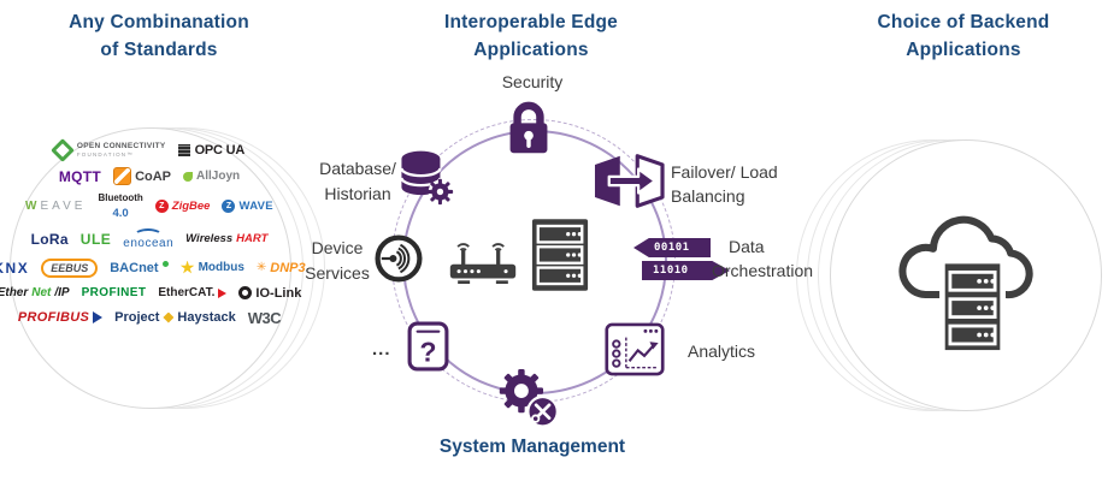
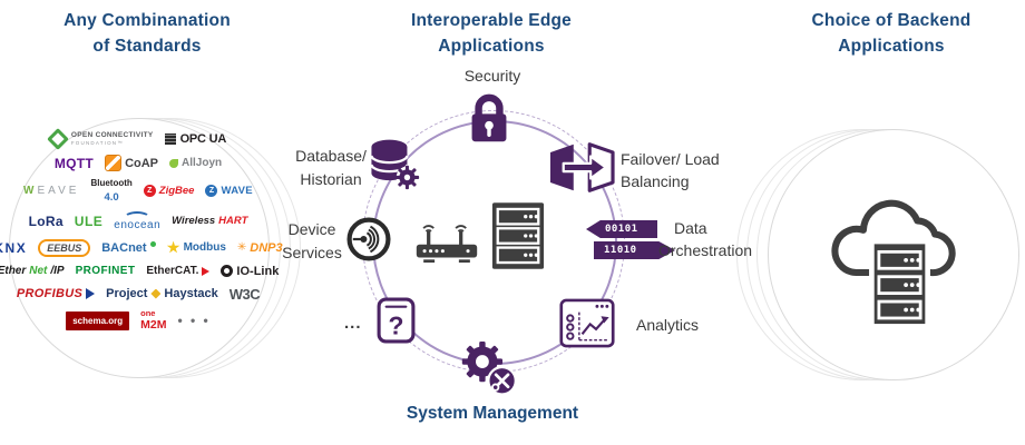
  Any Combinanation
  of Standards
  OPC UA
  MQTT
  CoAP
  AllJoyn
  W
  EAVE
  Bluetooth
  4.0
  ZigBee
  WAVE
  LoRa
  ULE
  enocean
  Wireless
  HART
  EEBUS
  BACnet
  Modbus
  ✳
  DNP3
  Ether
  Net
  /IP
  PROFINET
  EtherCAT.
  IO-Link
  PROFIBUS
  Project
  Haystack
  W3C
+ schema.org
+ one
+ M2M
+ • • •
  Interoperable Edge
  Applications
  Security
  Failover/ Load
  Balancing
  00101
  11010
  Data
  Orchestration
  Analytics
  System Management
  ...
  ?
  Device
  Services
  Database/
  Historian
  Choice of Backend
  Applications
